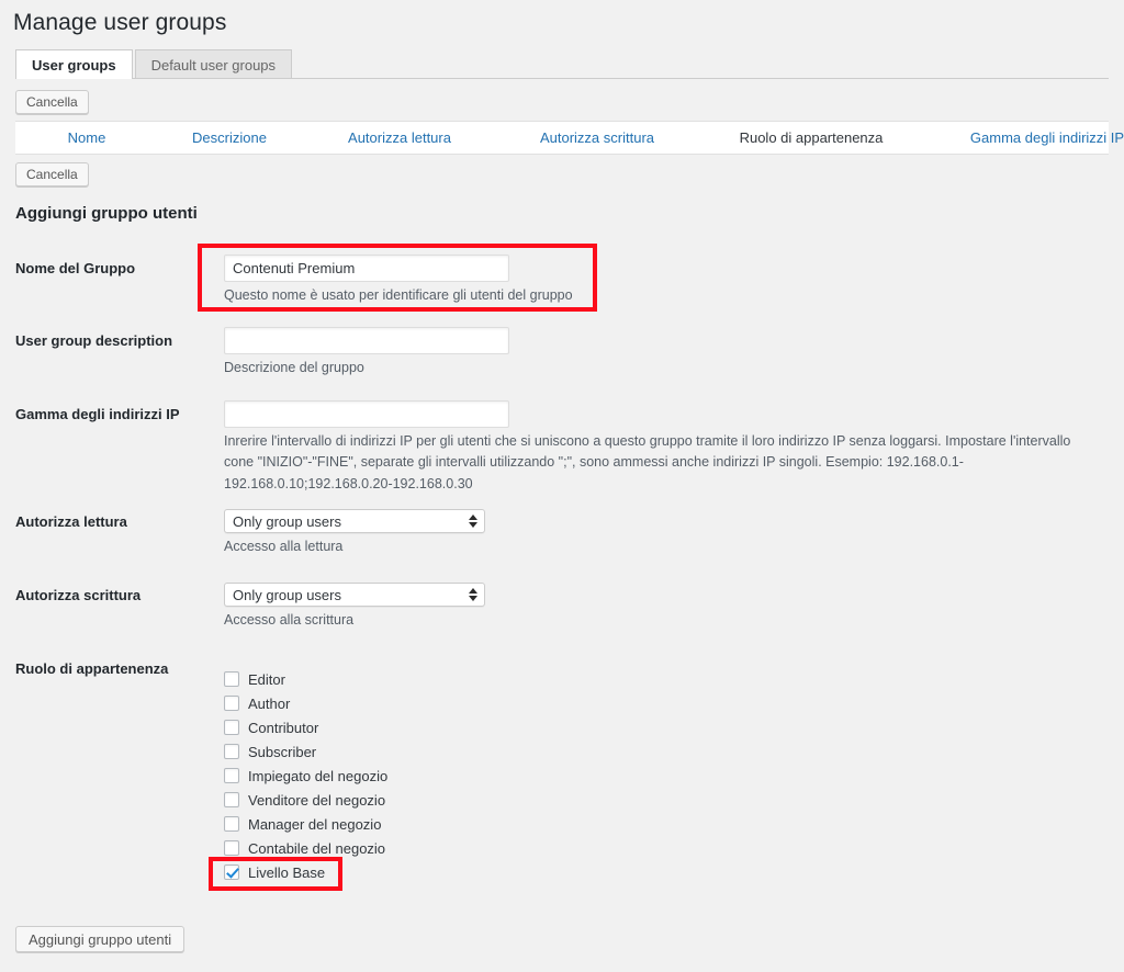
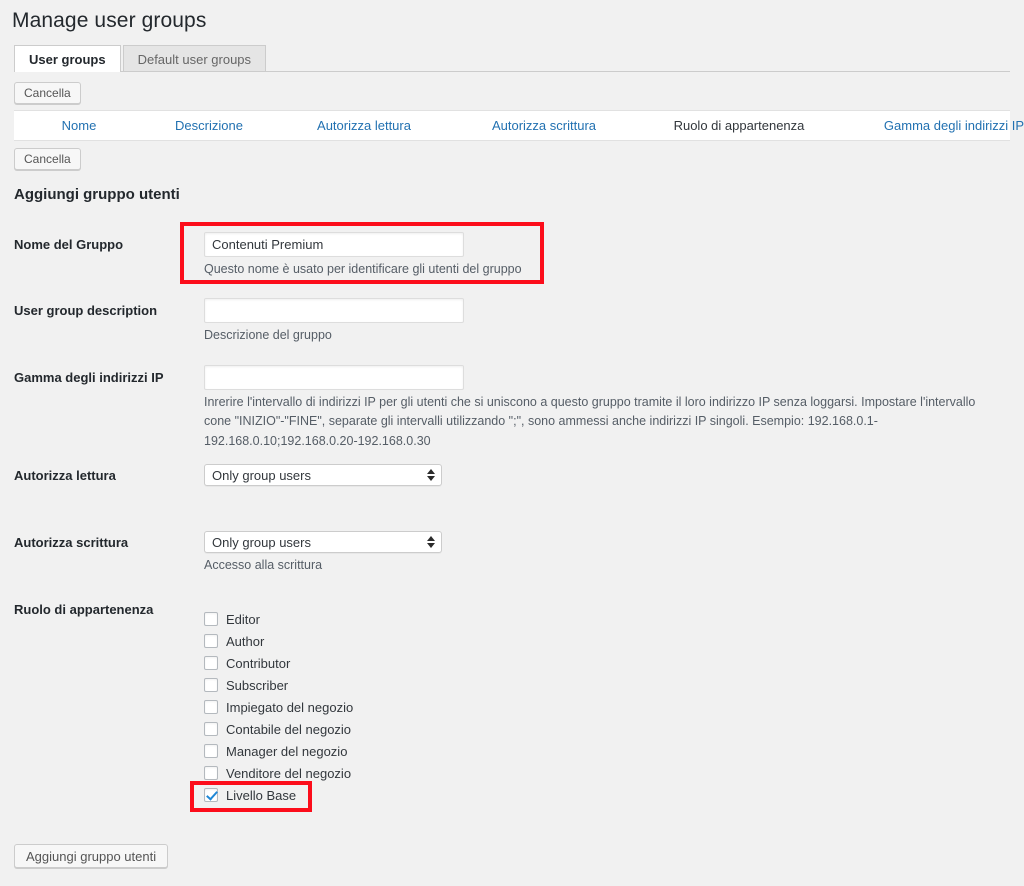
  Manage user groups
  User groups
  Default user groups
  Cancella
  Nome
  Descrizione
  Autorizza lettura
  Autorizza scrittura
  Ruolo di appartenenza
  Gamma degli indirizzi IP
  Cancella
  Aggiungi gruppo utenti
  Nome del Gruppo
  Contenuti Premium
  Questo nome è usato per identificare gli utenti del gruppo
  User group description
  Descrizione del gruppo
  Gamma degli indirizzi IP
  Inrerire l'intervallo di indirizzi IP per gli utenti che si uniscono a questo gruppo tramite il loro indirizzo IP senza loggarsi. Impostare l'intervallo cone "INIZIO"-"FINE", separate gli intervalli utilizzando ";", sono ammessi anche indirizzi IP singoli. Esempio: 192.168.0.1-192.168.0.10;192.168.0.20-192.168.0.30
  Autorizza lettura
  Only group users
- Accesso alla lettura
  Autorizza scrittura
  Only group users
  Accesso alla scrittura
  Ruolo di appartenenza
  Editor
  Author
  Contributor
  Subscriber
  Impiegato del negozio
- Venditore del negozio
+ Contabile del negozio
  Manager del negozio
- Contabile del negozio
+ Venditore del negozio
  Livello Base
  Aggiungi gruppo utenti
